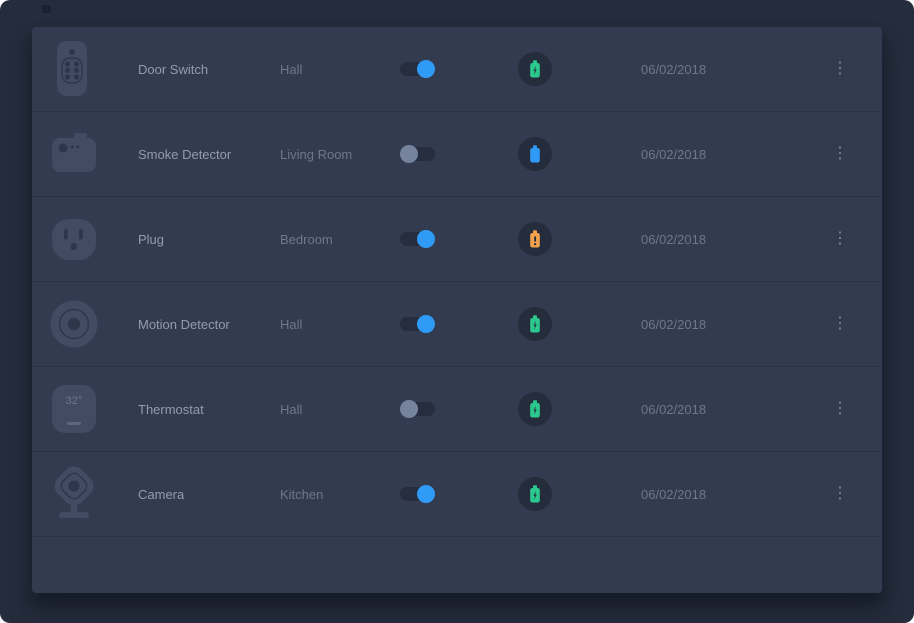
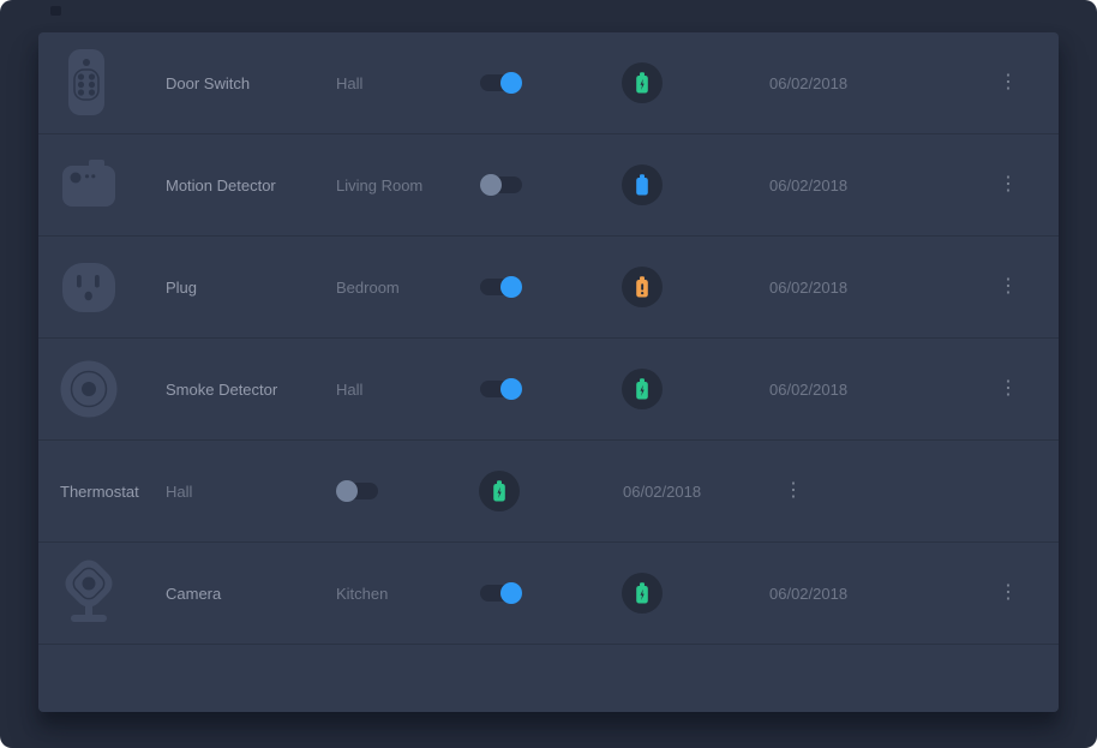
  Door Switch
  Hall
  06/02/2018
  ⋮
- Smoke Detector
+ Motion Detector
  Living Room
  06/02/2018
  ⋮
  Plug
  Bedroom
  06/02/2018
  ⋮
- Motion Detector
+ Smoke Detector
  Hall
  06/02/2018
  ⋮
- 32°
  Thermostat
  Hall
  06/02/2018
  ⋮
  Camera
  Kitchen
  06/02/2018
  ⋮
